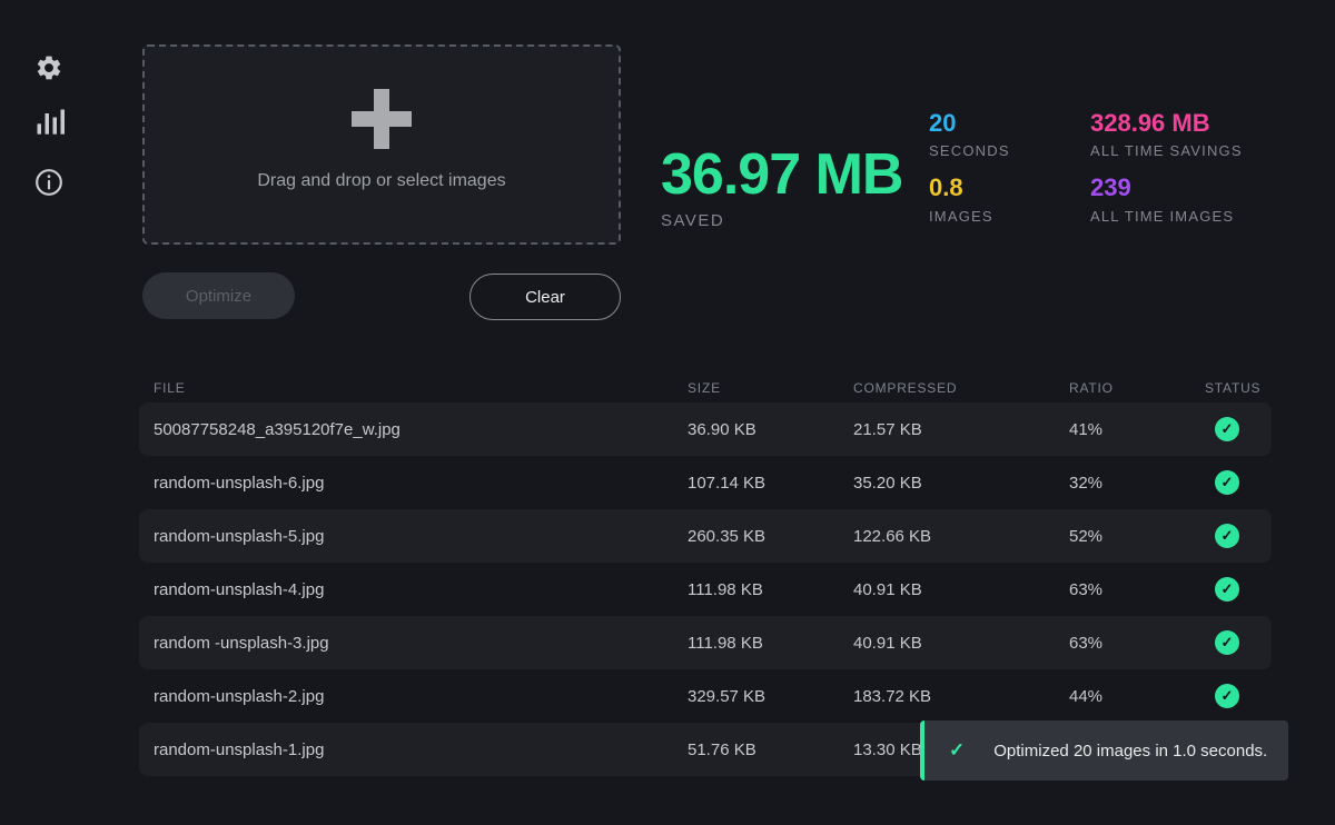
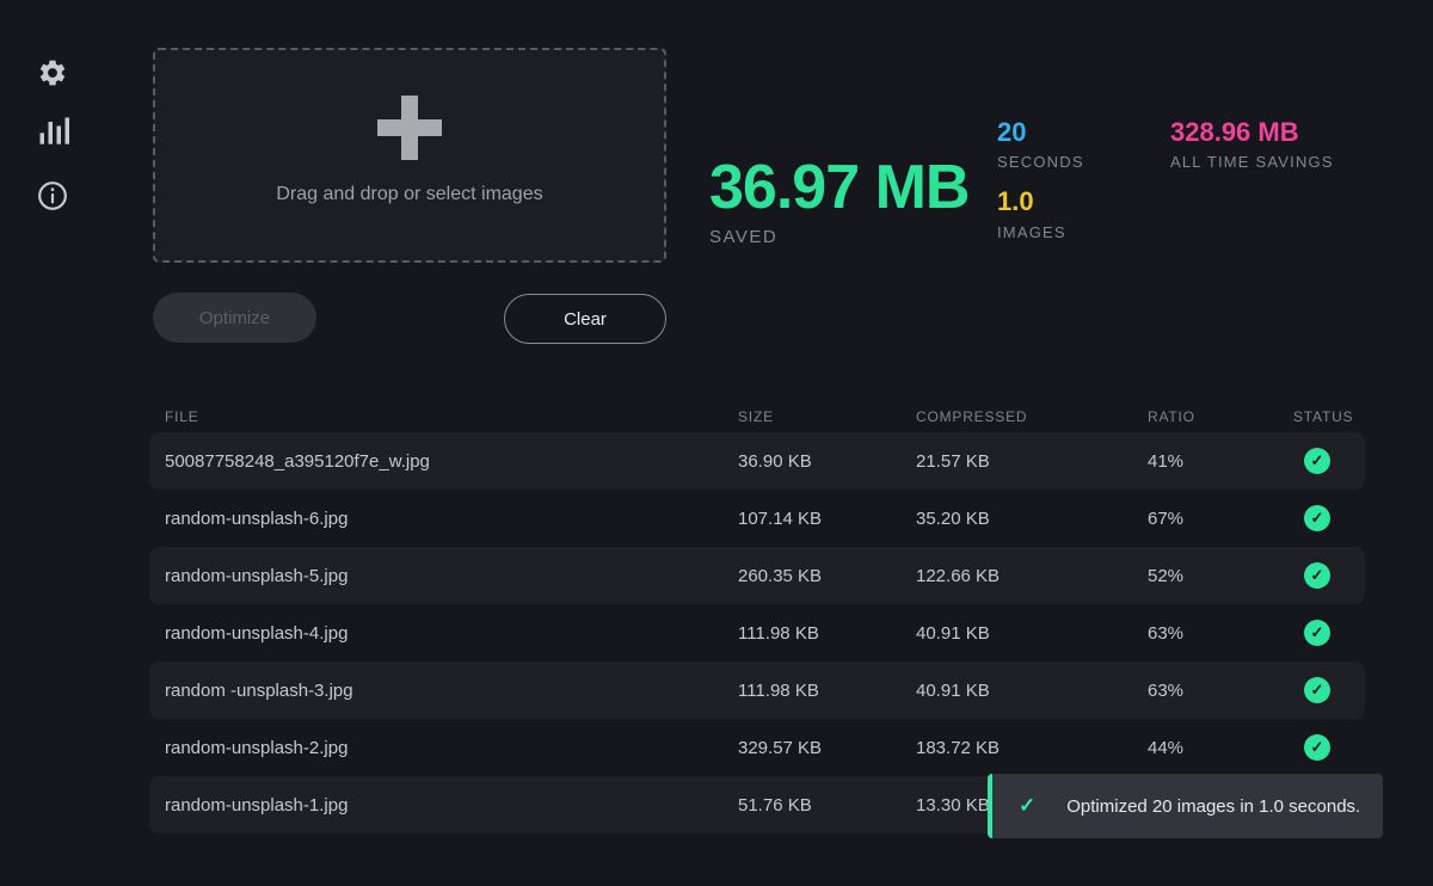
  Drag and drop or select images
  36.97 MB
  SAVED
  20
  SECONDS
  328.96 MB
  ALL TIME SAVINGS
- 0.8
+ 1.0
  IMAGES
- 239
- ALL TIME IMAGES
  Optimize
  Clear
  FILE
  SIZE
  COMPRESSED
  RATIO
  STATUS
  50087758248_a395120f7e_w.jpg
  36.90 KB
  21.57 KB
  41%
  ✓
  random-unsplash-6.jpg
  107.14 KB
  35.20 KB
- 32%
+ 67%
  ✓
  random-unsplash-5.jpg
  260.35 KB
  122.66 KB
  52%
  ✓
  random-unsplash-4.jpg
  111.98 KB
  40.91 KB
  63%
  ✓
  random -unsplash-3.jpg
  111.98 KB
  40.91 KB
  63%
  ✓
  random-unsplash-2.jpg
  329.57 KB
  183.72 KB
  44%
  ✓
  random-unsplash-1.jpg
  51.76 KB
  13.30 KB
  ✓
  Optimized 20 images in 1.0 seconds.
